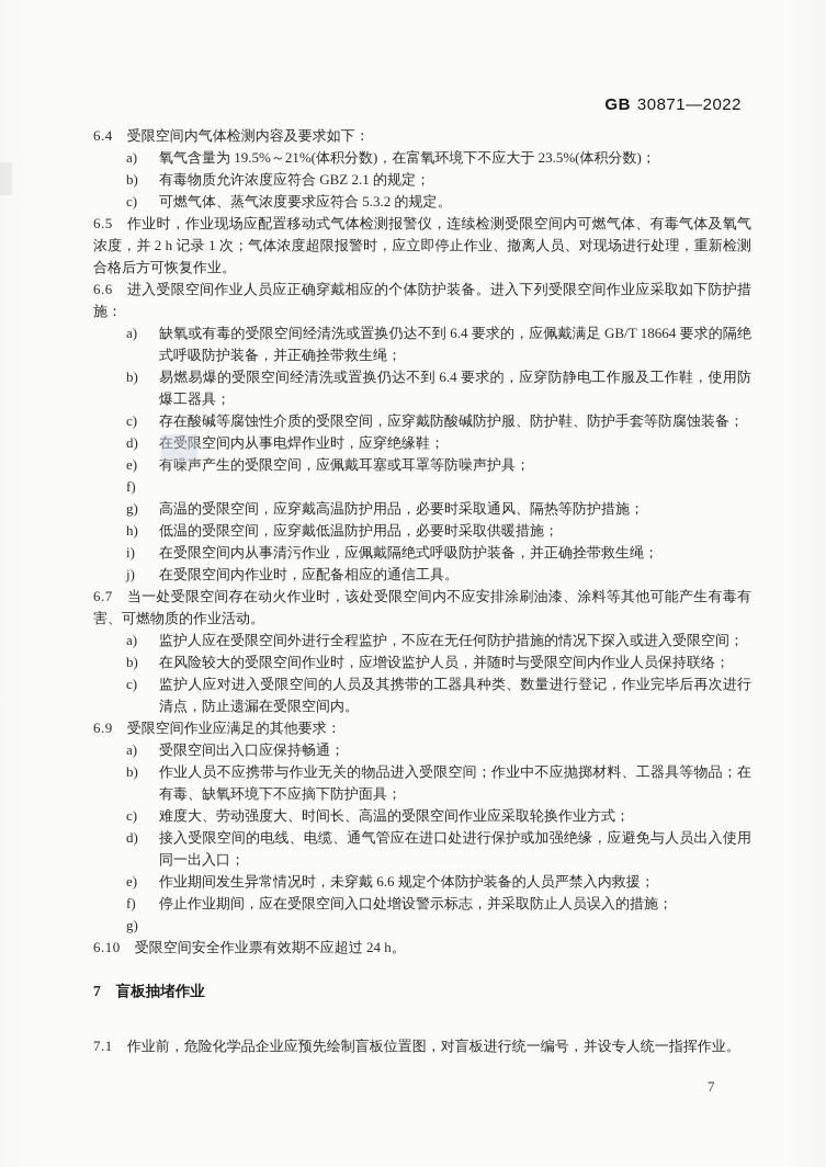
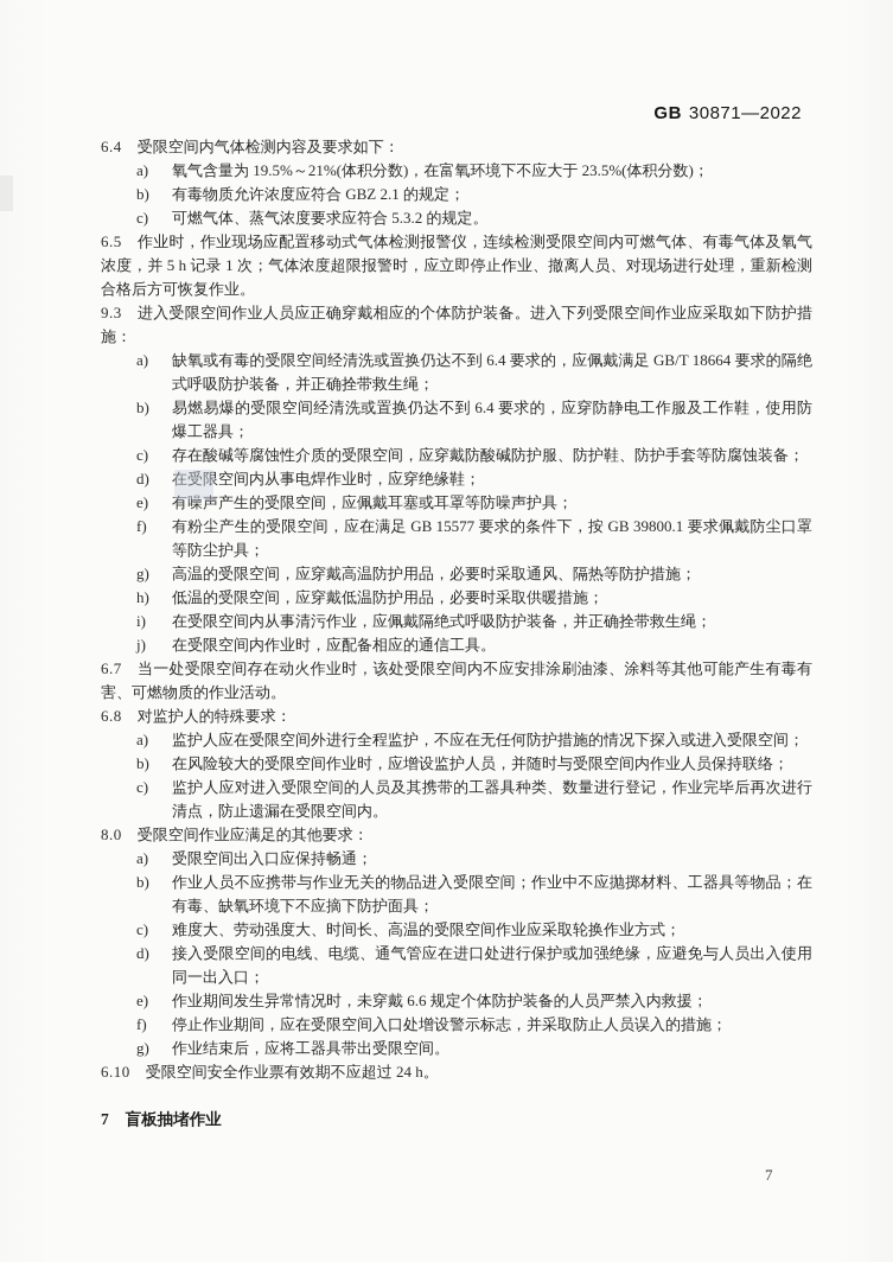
  GB 30871—2022
  6.4 受限空间内气体检测内容及要求如下：
  a)
  氧气含量为 19.5%～21%(体积分数)，在富氧环境下不应大于 23.5%(体积分数)；
  b)
  有毒物质允许浓度应符合 GBZ 2.1 的规定；
  c)
  可燃气体、蒸气浓度要求应符合 5.3.2 的规定。
- 6.5 作业时，作业现场应配置移动式气体检测报警仪，连续检测受限空间内可燃气体、有毒气体及氧气浓度，并 2 h 记录 1 次；气体浓度超限报警时，应立即停止作业、撤离人员、对现场进行处理，重新检测合格后方可恢复作业。
+ 6.5 作业时，作业现场应配置移动式气体检测报警仪，连续检测受限空间内可燃气体、有毒气体及氧气浓度，并 5 h 记录 1 次；气体浓度超限报警时，应立即停止作业、撤离人员、对现场进行处理，重新检测合格后方可恢复作业。
- 6.6 进入受限空间作业人员应正确穿戴相应的个体防护装备。进入下列受限空间作业应采取如下防护措施：
+ 9.3 进入受限空间作业人员应正确穿戴相应的个体防护装备。进入下列受限空间作业应采取如下防护措施：
  a)
  缺氧或有毒的受限空间经清洗或置换仍达不到 6.4 要求的，应佩戴满足 GB/T 18664 要求的隔绝式呼吸防护装备，并正确拴带救生绳；
  b)
  易燃易爆的受限空间经清洗或置换仍达不到 6.4 要求的，应穿防静电工作服及工作鞋，使用防爆工器具；
  c)
  存在酸碱等腐蚀性介质的受限空间，应穿戴防酸碱防护服、防护鞋、防护手套等防腐蚀装备；
  d)
  在受限空间内从事电焊作业时，应穿绝缘鞋；
  e)
  有噪声产生的受限空间，应佩戴耳塞或耳罩等防噪声护具；
  f)
+ 有粉尘产生的受限空间，应在满足 GB 15577 要求的条件下，按 GB 39800.1 要求佩戴防尘口罩等防尘护具；
  g)
  高温的受限空间，应穿戴高温防护用品，必要时采取通风、隔热等防护措施；
  h)
  低温的受限空间，应穿戴低温防护用品，必要时采取供暖措施；
  i)
  在受限空间内从事清污作业，应佩戴隔绝式呼吸防护装备，并正确拴带救生绳；
  j)
  在受限空间内作业时，应配备相应的通信工具。
  6.7 当一处受限空间存在动火作业时，该处受限空间内不应安排涂刷油漆、涂料等其他可能产生有毒有害、可燃物质的作业活动。
+ 6.8 对监护人的特殊要求：
  a)
  监护人应在受限空间外进行全程监护，不应在无任何防护措施的情况下探入或进入受限空间；
  b)
  在风险较大的受限空间作业时，应增设监护人员，并随时与受限空间内作业人员保持联络；
  c)
  监护人应对进入受限空间的人员及其携带的工器具种类、数量进行登记，作业完毕后再次进行清点，防止遗漏在受限空间内。
- 6.9 受限空间作业应满足的其他要求：
+ 8.0 受限空间作业应满足的其他要求：
  a)
  受限空间出入口应保持畅通；
  b)
  作业人员不应携带与作业无关的物品进入受限空间；作业中不应抛掷材料、工器具等物品；在有毒、缺氧环境下不应摘下防护面具；
  c)
  难度大、劳动强度大、时间长、高温的受限空间作业应采取轮换作业方式；
  d)
  接入受限空间的电线、电缆、通气管应在进口处进行保护或加强绝缘，应避免与人员出入使用同一出入口；
  e)
  作业期间发生异常情况时，未穿戴 6.6 规定个体防护装备的人员严禁入内救援；
  f)
  停止作业期间，应在受限空间入口处增设警示标志，并采取防止人员误入的措施；
  g)
+ 作业结束后，应将工器具带出受限空间。
  6.10 受限空间安全作业票有效期不应超过 24 h。
  7 盲板抽堵作业
- 7.1 作业前，危险化学品企业应预先绘制盲板位置图，对盲板进行统一编号，并设专人统一指挥作业。
  7
